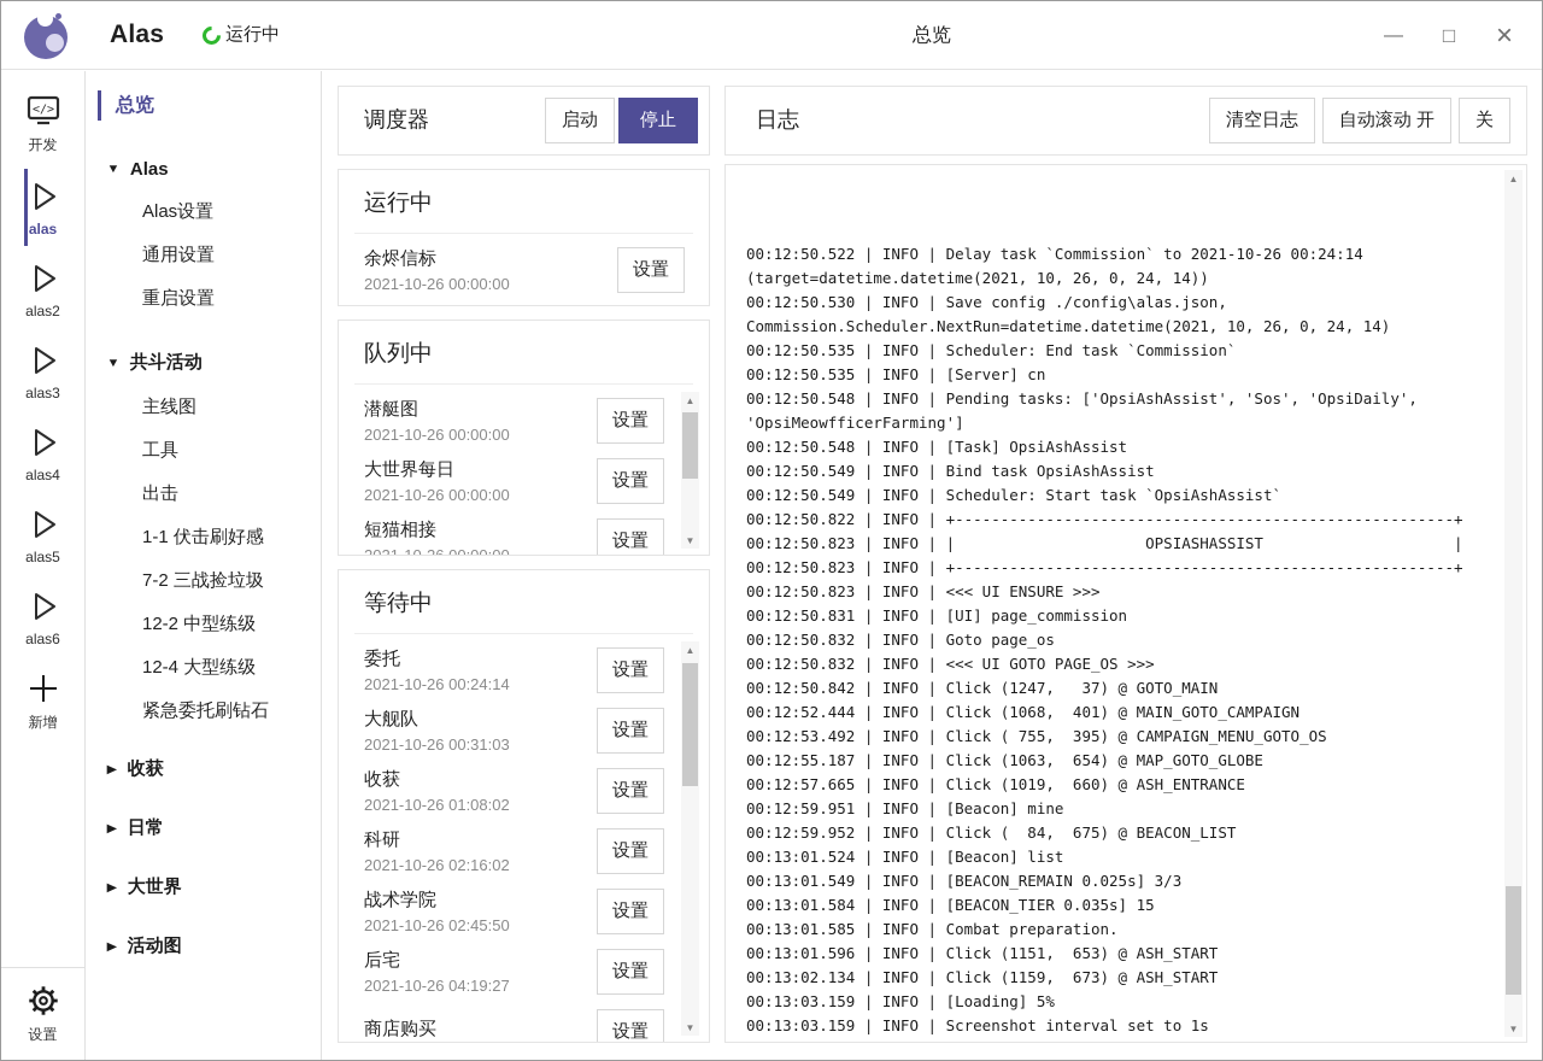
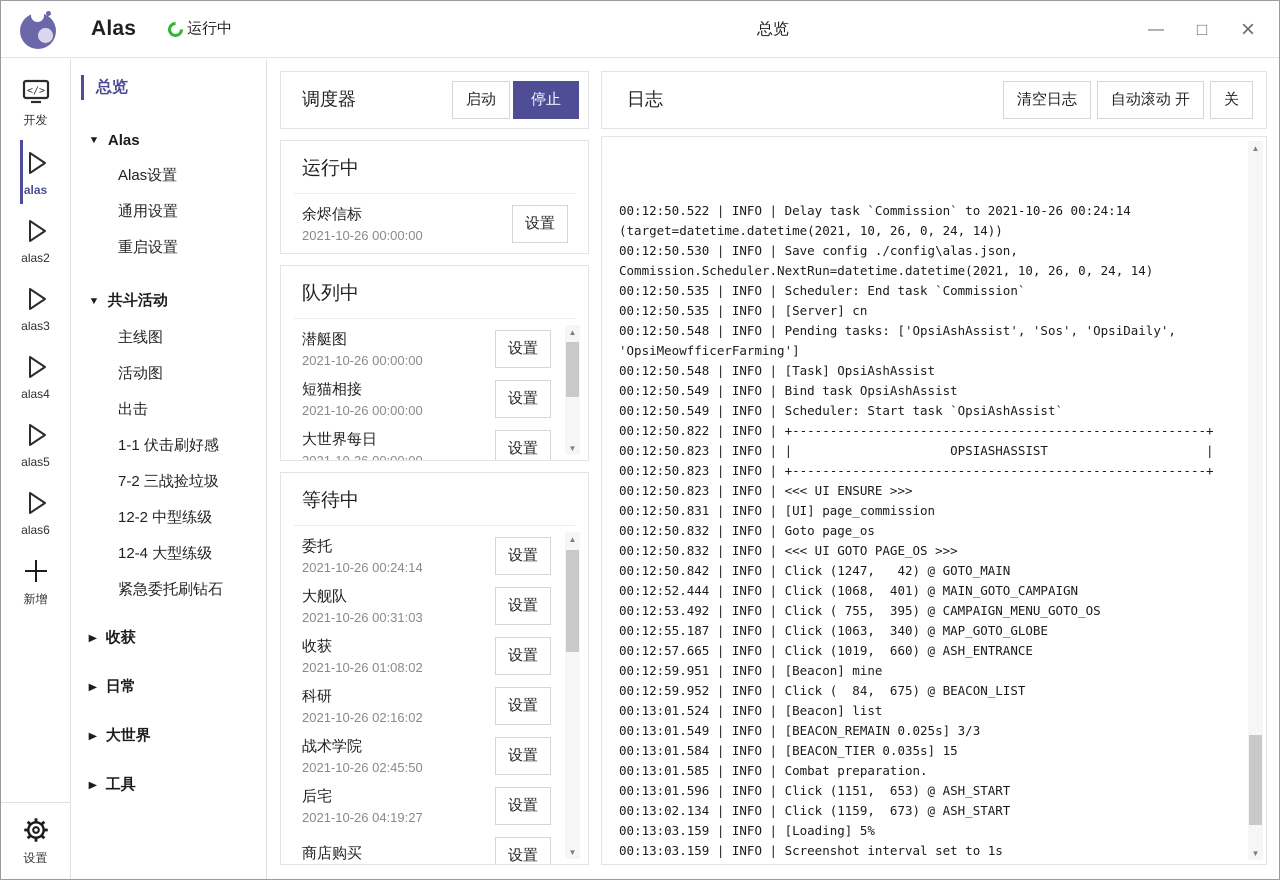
  Alas
  运行中
  总览
  —
  □
  ×
  </>
  开发
  alas
  alas2
  alas3
  alas4
  alas5
  alas6
  新增
  设置
  总览
  ▼
  Alas
  Alas设置
  通用设置
  重启设置
  ▼
  共斗活动
  主线图
- 工具
+ 活动图
  出击
  1-1 伏击刷好感
  7-2 三战捡垃圾
  12-2 中型练级
  12-4 大型练级
  紧急委托刷钻石
  ▶
  收获
  ▶
  日常
  ▶
  大世界
  ▶
- 活动图
+ 工具
  调度器
  启动
  停止
  运行中
  余烬信标
  2021-10-26 00:00:00
  设置
  队列中
  潜艇图
  2021-10-26 00:00:00
  设置
- 大世界每日
+ 短猫相接
  2021-10-26 00:00:00
  设置
- 短猫相接
+ 大世界每日
  设置
  ▲
  ▼
  等待中
  委托
  2021-10-26 00:24:14
  设置
  大舰队
  2021-10-26 00:31:03
  设置
  收获
  2021-10-26 01:08:02
  设置
  科研
  2021-10-26 02:16:02
  设置
  战术学院
  2021-10-26 02:45:50
  设置
  后宅
  2021-10-26 04:19:27
  设置
  商店购买
  设置
  ▲
  ▼
  日志
  清空日志
  自动滚动 开
  关
  00:12:50.522 | INFO | Delay task `Commission` to 2021-10-26 00:24:14 (target=datetime.datetime(2021, 10, 26, 0, 24, 14))
  00:12:50.530 | INFO | Save config ./config\alas.json, Commission.Scheduler.NextRun=datetime.datetime(2021, 10, 26, 0, 24, 14)
  00:12:50.535 | INFO | Scheduler: End task `Commission`
  00:12:50.535 | INFO | [Server] cn
  00:12:50.548 | INFO | Pending tasks: ['OpsiAshAssist', 'Sos', 'OpsiDaily', 'OpsiMeowfficerFarming']
  00:12:50.548 | INFO | [Task] OpsiAshAssist
  00:12:50.549 | INFO | Bind task OpsiAshAssist
  00:12:50.549 | INFO | Scheduler: Start task `OpsiAshAssist`
  00:12:50.822 | INFO | +-------------------------------------------------------+
  00:12:50.823 | INFO | | OPSIASHASSIST |
  00:12:50.823 | INFO | +-------------------------------------------------------+
  00:12:50.823 | INFO | <<< UI ENSURE >>>
  00:12:50.831 | INFO | [UI] page_commission
  00:12:50.832 | INFO | Goto page_os
  00:12:50.832 | INFO | <<< UI GOTO PAGE_OS >>>
- 00:12:50.842 | INFO | Click (1247, 37) @ GOTO_MAIN
+ 00:12:50.842 | INFO | Click (1247, 42) @ GOTO_MAIN
  00:12:52.444 | INFO | Click (1068, 401) @ MAIN_GOTO_CAMPAIGN
  00:12:53.492 | INFO | Click ( 755, 395) @ CAMPAIGN_MENU_GOTO_OS
- 00:12:55.187 | INFO | Click (1063, 654) @ MAP_GOTO_GLOBE
+ 00:12:55.187 | INFO | Click (1063, 340) @ MAP_GOTO_GLOBE
  00:12:57.665 | INFO | Click (1019, 660) @ ASH_ENTRANCE
  00:12:59.951 | INFO | [Beacon] mine
  00:12:59.952 | INFO | Click ( 84, 675) @ BEACON_LIST
  00:13:01.524 | INFO | [Beacon] list
  00:13:01.549 | INFO | [BEACON_REMAIN 0.025s] 3/3
  00:13:01.584 | INFO | [BEACON_TIER 0.035s] 15
  00:13:01.585 | INFO | Combat preparation.
  00:13:01.596 | INFO | Click (1151, 653) @ ASH_START
  00:13:02.134 | INFO | Click (1159, 673) @ ASH_START
  00:13:03.159 | INFO | [Loading] 5%
  00:13:03.159 | INFO | Screenshot interval set to 1s
  ▲
  ▼
